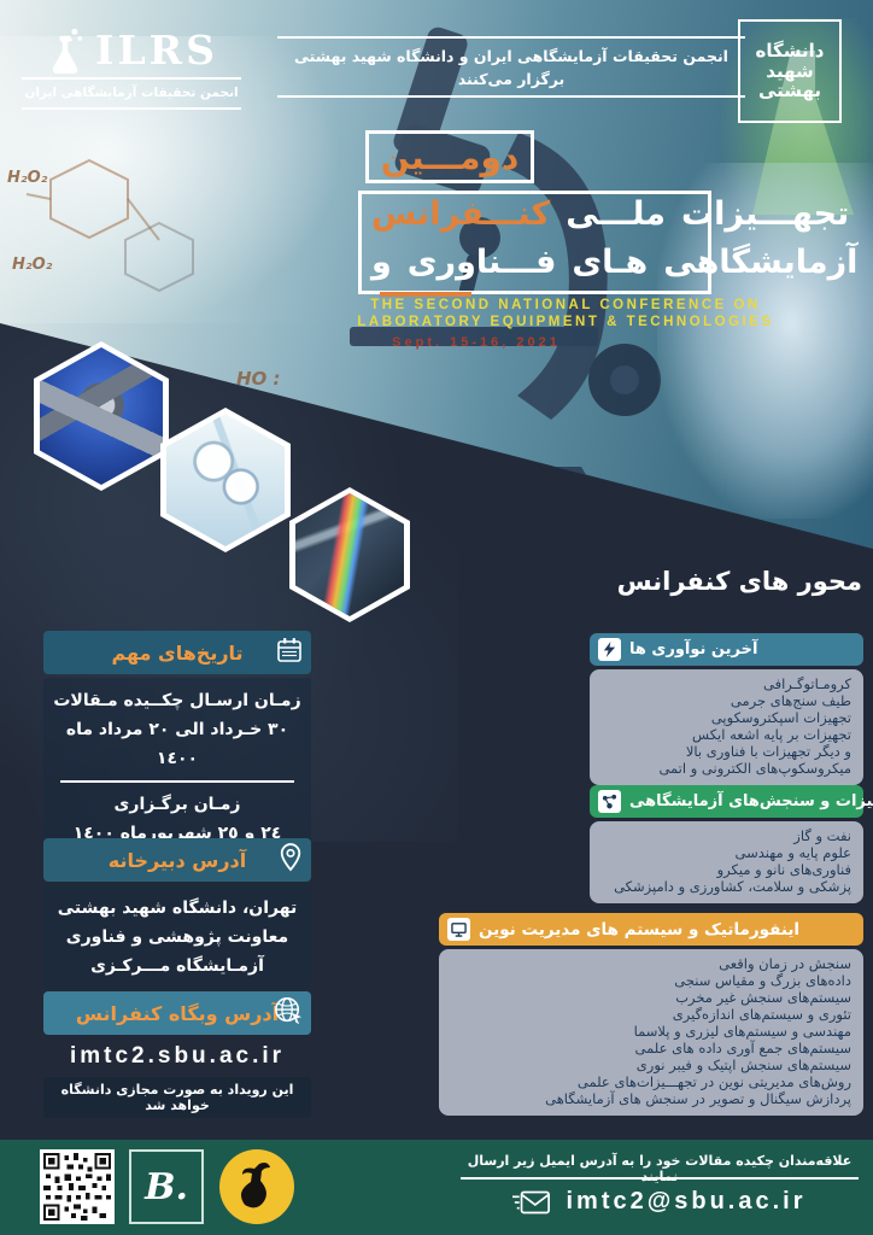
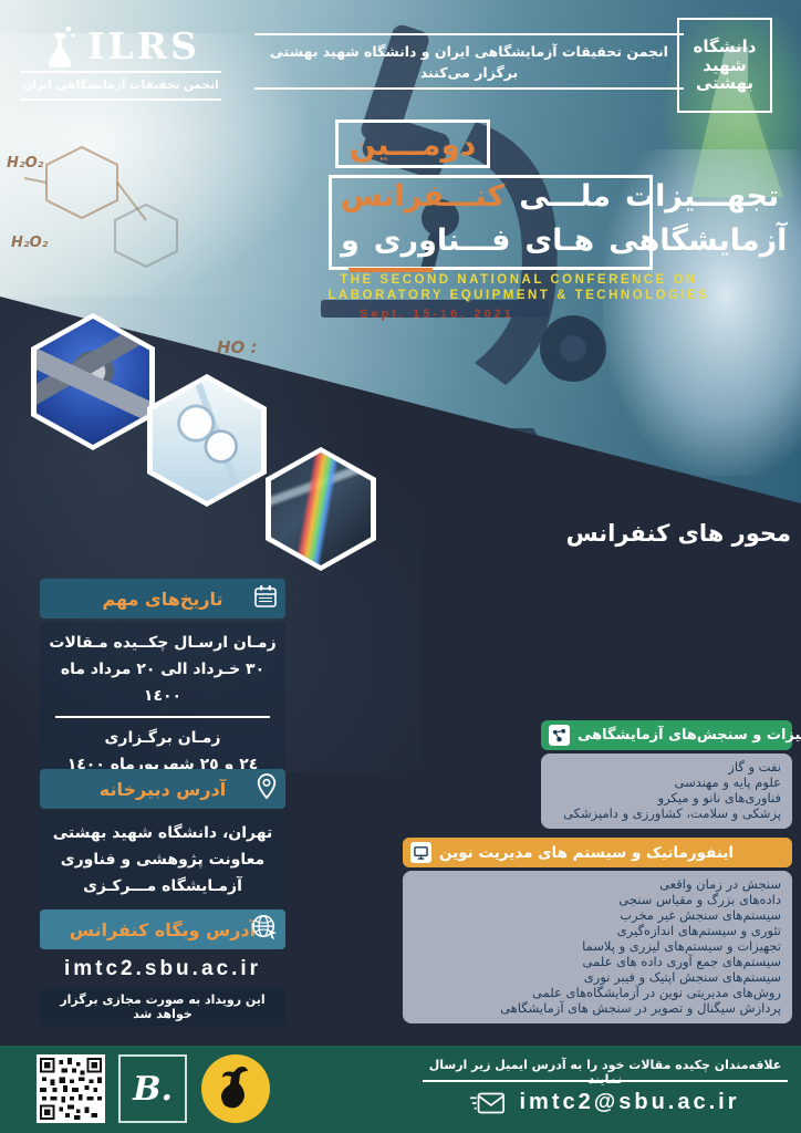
  H₂O₂
  H₂O₂
  انجمن تحقیقات آزمایشگاهی ایران و دانشگاه شهید بهشتی برگزار می‌کنند
  ILRS
  دانشگاه
  شهید
  بهشتی
  دومـــین
  کنـــفرانس
  ملـــی
  تجهـــیزات
  و
  فـــناوری
  هـای
  آزمایشگاهی
  THE SECOND NATIONAL CONFERENCE ON
  LABORATORY EQUIPMENT & TECHNOLOGIES
  Sept. 15-16, 2021
  محور های کنفرانس
- آخرین نوآوری ها
- کرومـاتوگـرافی
- طیف سنج‌های جرمی
- تجهیزات اسپکتروسکوپی
- تجهیزات بر پایه اشعه ایکس
- و دیگر تجهیزات با فناوری بالا
- میکروسکوپ‌های الکترونی و اتمی
  یزات و سنجش‌های آزمایشگاهی
  نفت و گاز
  علوم پایه و مهندسی
  فناوری‌های نانو و میکرو
  پزشکی و سلامت، کشاورزی و دامپزشکی
  اینفورماتیک و سیستم های مدیریت نوین
  سنجش در زمان واقعی
  داده‌های بزرگ و مقیاس سنجی
  سیستم‌های سنجش غیر مخرب
  تئوری و سیستم‌های اندازه‌گیری
- مهندسی و سیستم‌های لیزری و پلاسما
+ تجهیزات و سیستم‌های لیزری و پلاسما
  سیستم‌های جمع آوری داده های علمی
  سیستم‌های سنجش اپتیک و فیبر نوری
- روش‌های مدیریتی نوین در تجهـــیزات‌های علمی
+ روش‌های مدیریتی نوین در آزمایشگاه‌های علمی
  پردازش سیگنال و تصویر در سنجش های آزمایشگاهی
  تاریخ‌های مهم
  زمـان ارسـال چکــیده مـقالات
  ٣٠ خـرداد الی ٢٠ مرداد ماه ١٤٠٠
  زمـان برگـزاری
  ٢٤ و ٢٥ شهریورماه ١٤٠٠
  آدرس دبیرخانه
  تهران، دانشگاه شهید بهشتی
  معاونت پژوهشی و فناوری
  آزمـایشگاه مـــرکـزی
  آدرس وبگاه کنفرانس
  imtc2.sbu.ac.ir
- این رویداد به صورت مجازی دانشگاه خواهد شد
+ این رویداد به صورت مجازی برگزار خواهد شد
  B.
  علاقه‌مندان چکیده مقالات خود را به آدرس ایمیل زیر ارسال
  imtc2@sbu.ac.ir
